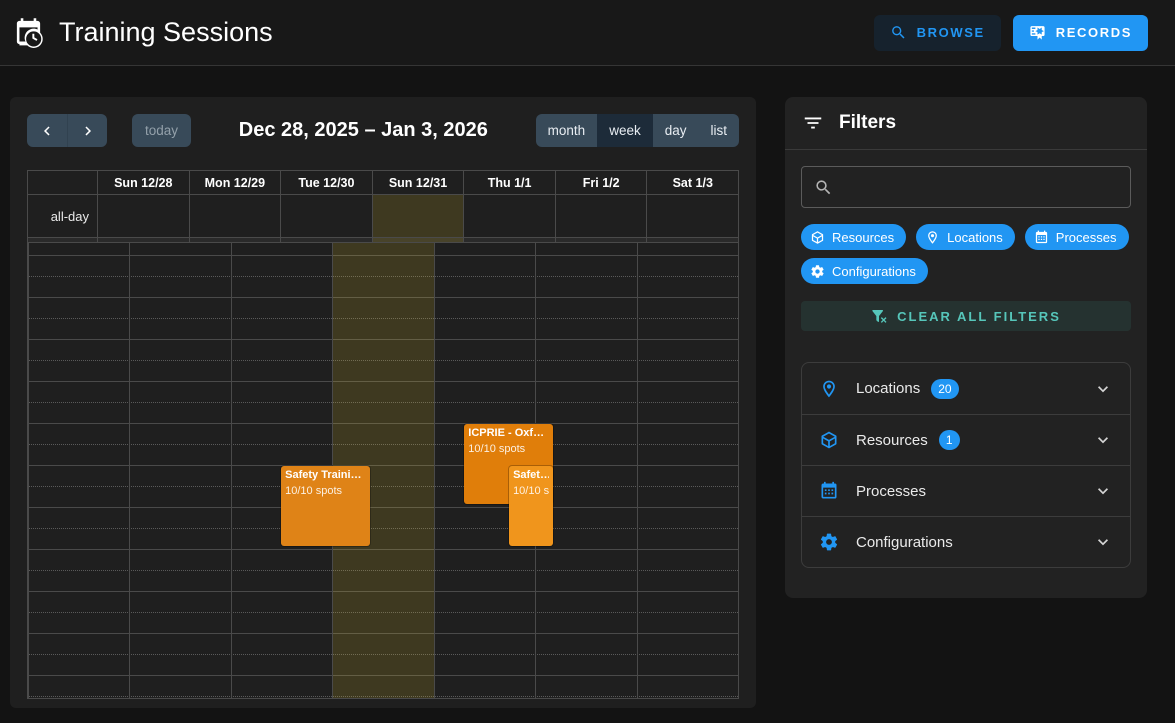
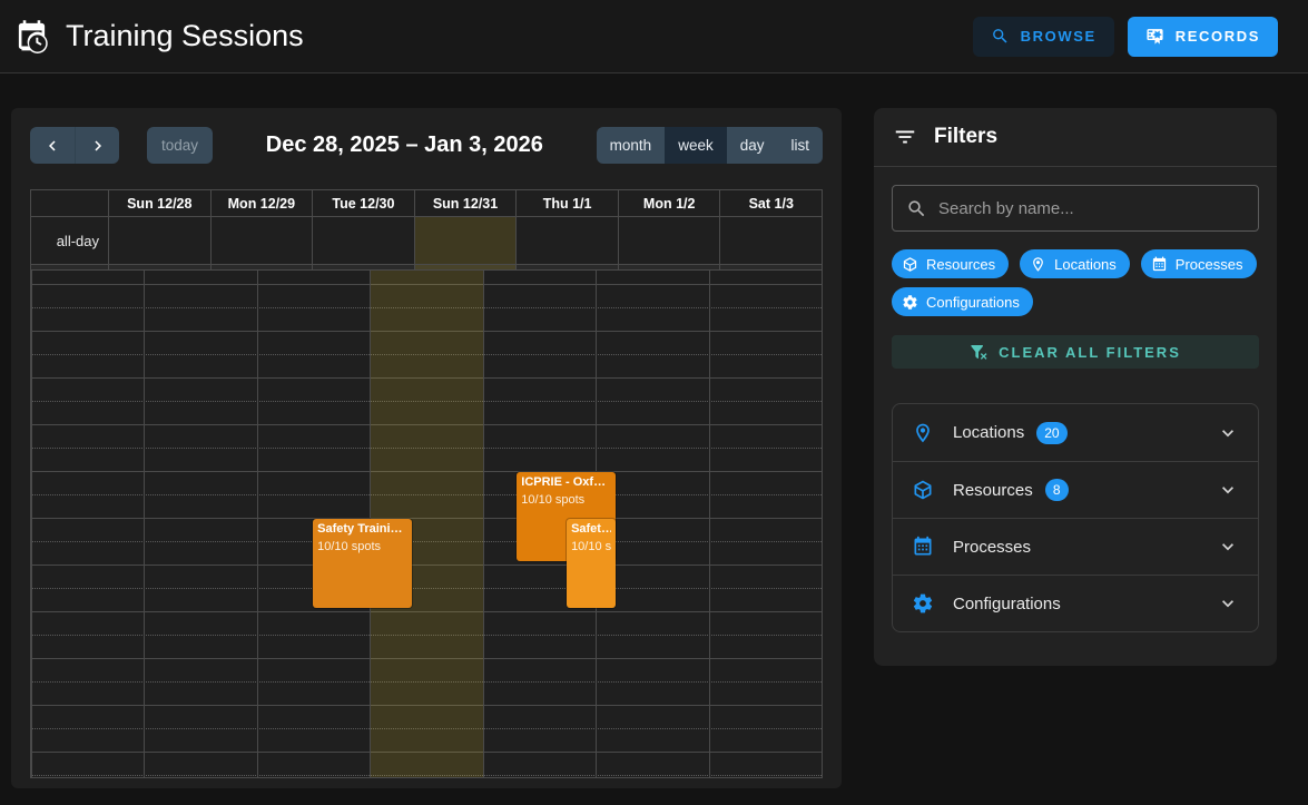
  Training Sessions
  BROWSE
  RECORDS
  today
  Dec 28, 2025 – Jan 3, 2026
  month
  week
  day
  list
  Sun 12/28
  Mon 12/29
  Tue 12/30
  Sun 12/31
  Thu 1/1
- Fri 1/2
+ Mon 1/2
  Sat 1/3
  all-day
  Safety Traini…
  10/10 spots
  ICPRIE - Oxf…
  10/10 spots
  Safet…
  Filters
+ Search by name...
  Resources
  Locations
  Processes
  Configurations
  CLEAR ALL FILTERS
  Locations
  20
  Resources
- 1
+ 8
  Processes
  Configurations
